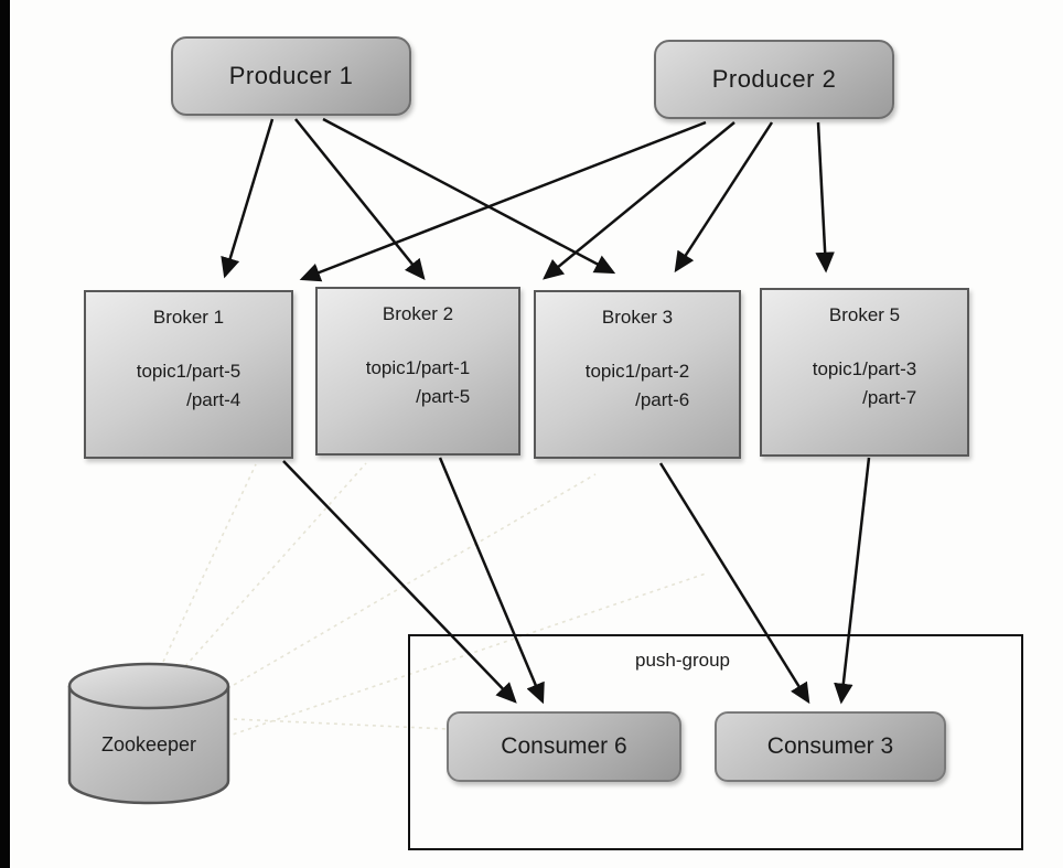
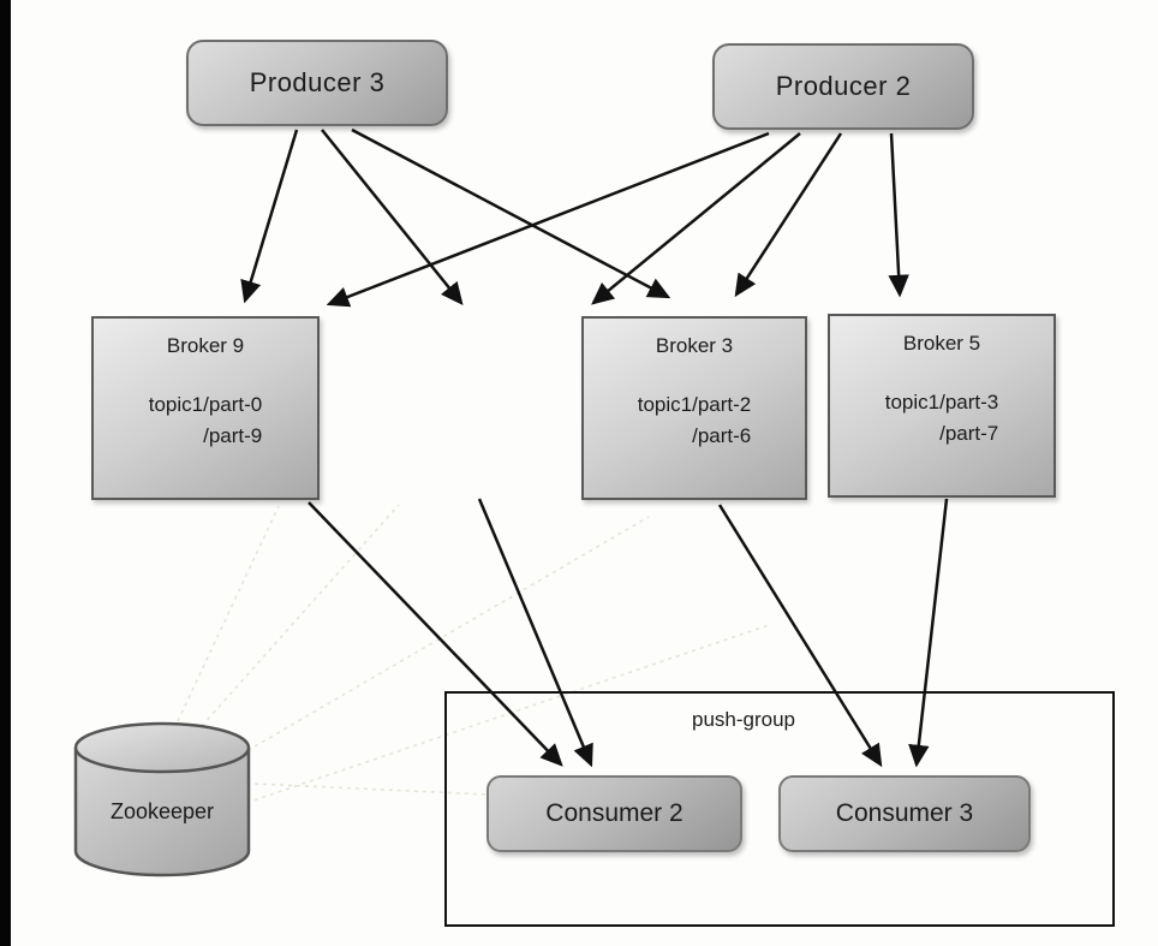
- Producer 1
+ Producer 3
  Producer 2
- Broker 1
+ Broker 9
- topic1/part-5
+ topic1/part-0
- /part-4
+ /part-9
- Broker 2
- topic1/part-1
- /part-5
  Broker 3
  topic1/part-2
  /part-6
  Broker 5
  topic1/part-3
  /part-7
  push-group
- Consumer 6
+ Consumer 2
  Consumer 3
  Zookeeper
